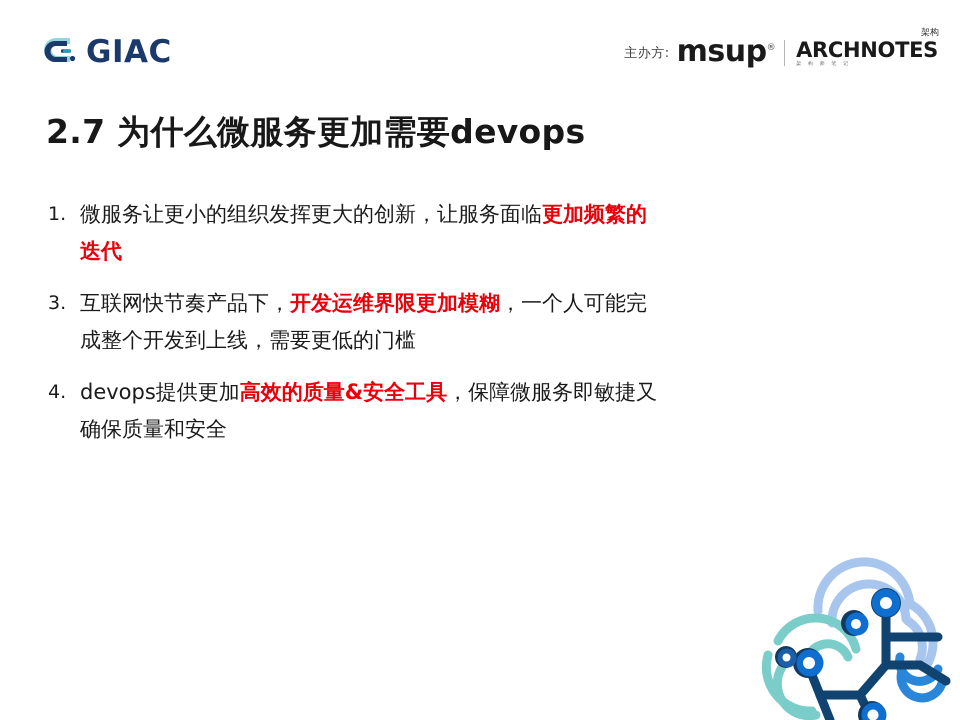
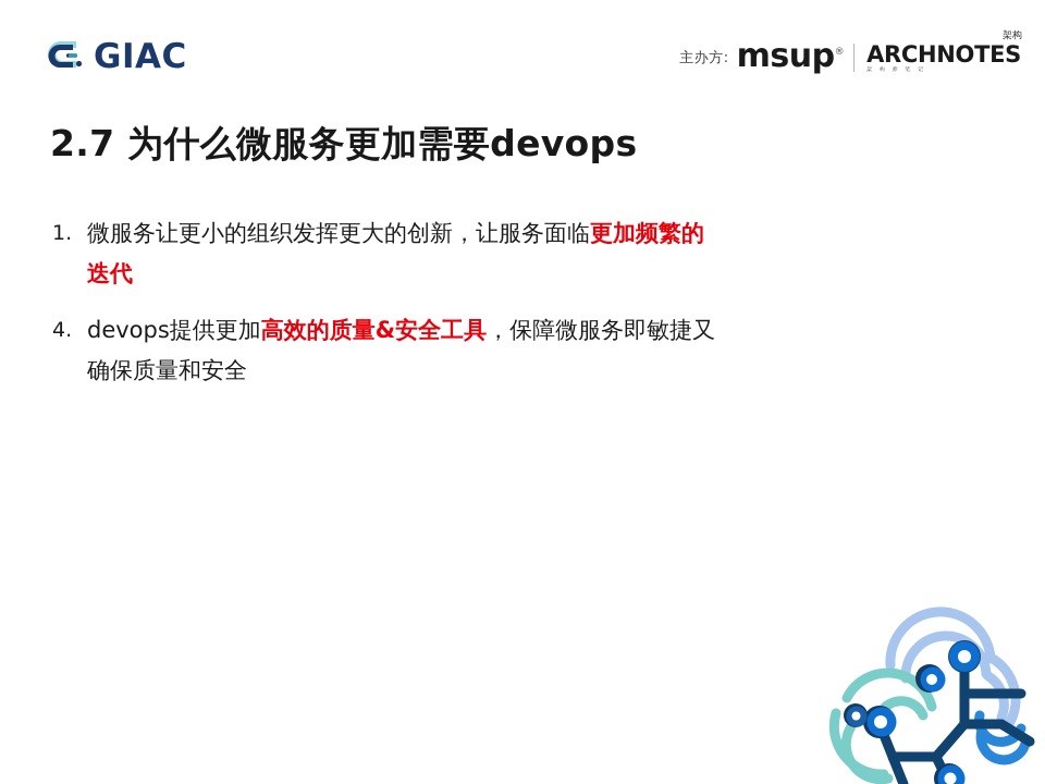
  GIAC
  主办方:
  msup®
  架构
  ARCHNOTES
  2.7 为什么微服务更加需要devops
  1.
  微服务让更小的组织发挥更大的创新，让服务面临更加频繁的迭代
- 3.
- 互联网快节奏产品下，开发运维界限更加模糊，一个人可能完成整个开发到上线，需要更低的门槛
  4.
  devops提供更加高效的质量&安全工具，保障微服务即敏捷又确保质量和安全
